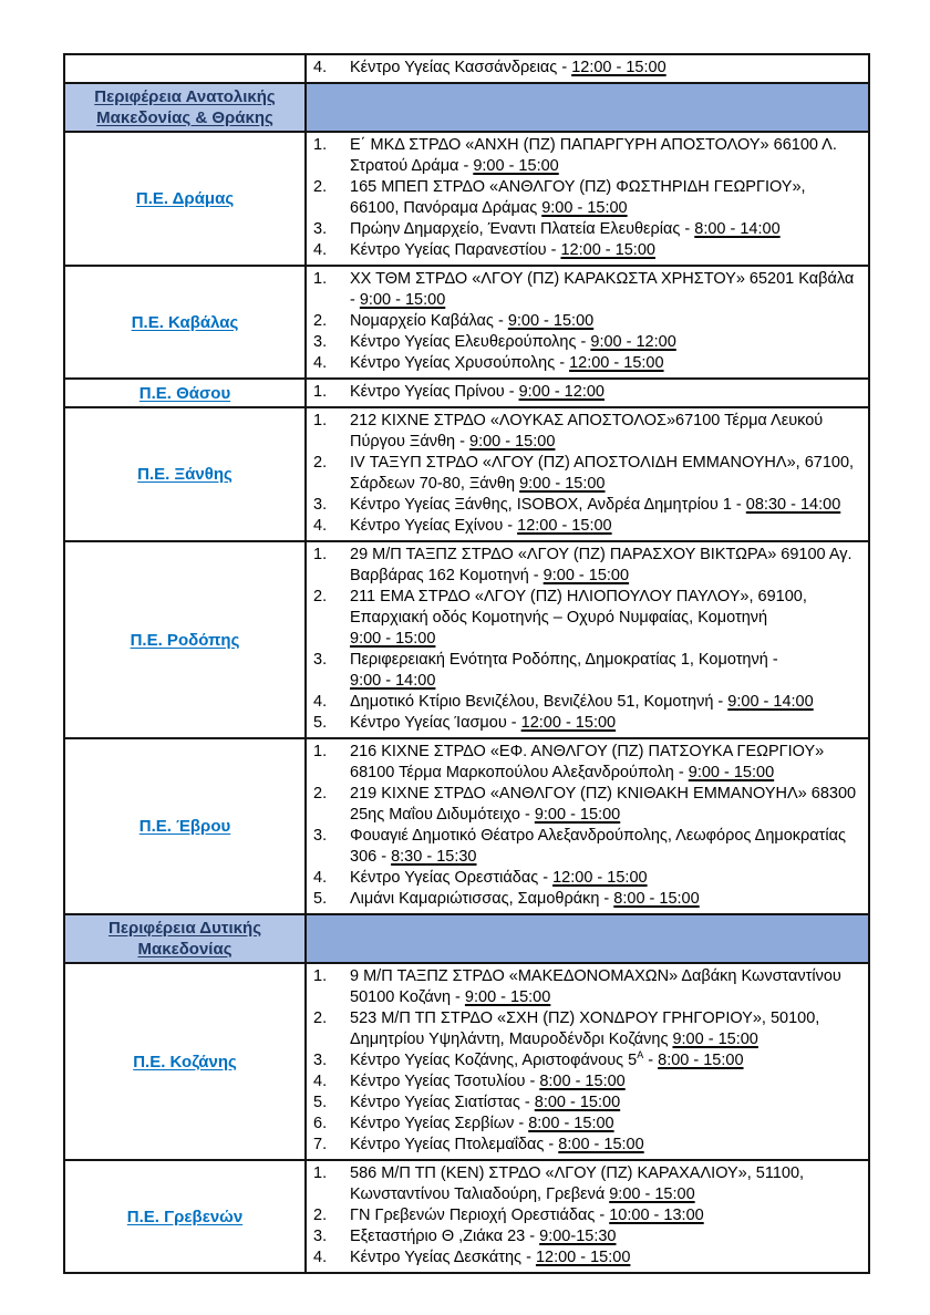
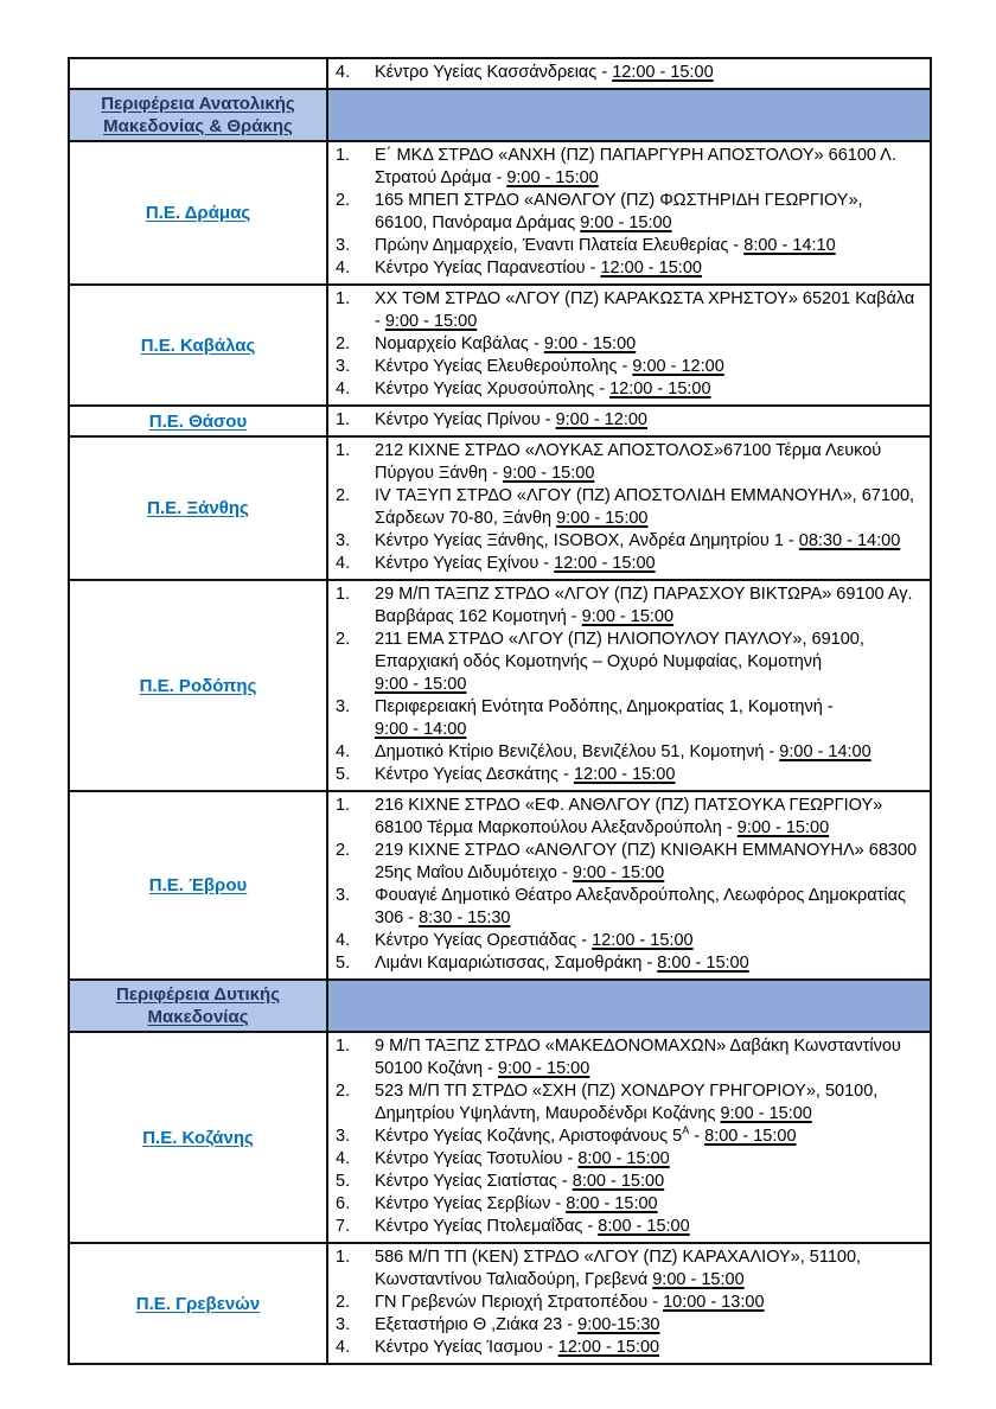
  4.
  Κέντρο Υγείας Κασσάνδρειας - 12:00 - 15:00
  Περιφέρεια Ανατολικής Μακεδονίας & Θράκης
  Π.Ε. Δράμας
  1.
  Ε΄ ΜΚΔ ΣΤΡΔΟ «ΑΝΧΗ (ΠΖ) ΠΑΠΑΡΓΥΡΗ ΑΠΟΣΤΟΛΟΥ» 66100 Λ. Στρατού Δράμα - 9:00 - 15:00
  2.
  165 ΜΠΕΠ ΣΤΡΔΟ «ΑΝΘΛΓΟΥ (ΠΖ) ΦΩΣΤΗΡΙΔΗ ΓΕΩΡΓΙΟΥ», 66100, Πανόραμα Δράμας 9:00 - 15:00
  3.
- Πρώην Δημαρχείο, Έναντι Πλατεία Ελευθερίας - 8:00 - 14:00
+ Πρώην Δημαρχείο, Έναντι Πλατεία Ελευθερίας - 8:00 - 14:10
  4.
  Κέντρο Υγείας Παρανεστίου - 12:00 - 15:00
  Π.Ε. Καβάλας
  1.
  ΧΧ ΤΘΜ ΣΤΡΔΟ «ΛΓΟΥ (ΠΖ) ΚΑΡΑΚΩΣΤΑ ΧΡΗΣΤΟΥ» 65201 Καβάλα - 9:00 - 15:00
  2.
  Νομαρχείο Καβάλας - 9:00 - 15:00
  3.
  Κέντρο Υγείας Ελευθερούπολης - 9:00 - 12:00
  4.
  Κέντρο Υγείας Χρυσούπολης - 12:00 - 15:00
  Π.Ε. Θάσου
  1.
  Κέντρο Υγείας Πρίνου - 9:00 - 12:00
  Π.Ε. Ξάνθης
  1.
  212 ΚΙΧΝΕ ΣΤΡΔΟ «ΛΟΥΚΑΣ ΑΠΟΣΤΟΛΟΣ»67100 Τέρμα Λευκού Πύργου Ξάνθη - 9:00 - 15:00
  2.
  IV ΤΑΞΥΠ ΣΤΡΔΟ «ΛΓΟΥ (ΠΖ) ΑΠΟΣΤΟΛΙΔΗ ΕΜΜΑΝΟΥΗΛ», 67100, Σάρδεων 70-80, Ξάνθη 9:00 - 15:00
  3.
  Κέντρο Υγείας Ξάνθης, ISOBOX, Ανδρέα Δημητρίου 1 - 08:30 - 14:00
  4.
  Κέντρο Υγείας Εχίνου - 12:00 - 15:00
  Π.Ε. Ροδόπης
  1.
  29 Μ/Π ΤΑΞΠΖ ΣΤΡΔΟ «ΛΓΟΥ (ΠΖ) ΠΑΡΑΣΧΟΥ ΒΙΚΤΩΡΑ» 69100 Αγ. Βαρβάρας 162 Κομοτηνή - 9:00 - 15:00
  2.
  211 ΕΜΑ ΣΤΡΔΟ «ΛΓΟΥ (ΠΖ) ΗΛΙΟΠΟΥΛΟΥ ΠΑΥΛΟΥ», 69100, Επαρχιακή οδός Κομοτηνής – Οχυρό Νυμφαίας, Κομοτηνή 9:00 - 15:00
  3.
  Περιφερειακή Ενότητα Ροδόπης, Δημοκρατίας 1, Κομοτηνή - 9:00 - 14:00
  4.
  Δημοτικό Κτίριο Βενιζέλου, Βενιζέλου 51, Κομοτηνή - 9:00 - 14:00
  5.
- Κέντρο Υγείας Ίασμου - 12:00 - 15:00
+ Κέντρο Υγείας Δεσκάτης - 12:00 - 15:00
  Π.Ε. Έβρου
  1.
  216 ΚΙΧΝΕ ΣΤΡΔΟ «ΕΦ. ΑΝΘΛΓΟΥ (ΠΖ) ΠΑΤΣΟΥΚΑ ΓΕΩΡΓΙΟΥ» 68100 Τέρμα Μαρκοπούλου Αλεξανδρούπολη - 9:00 - 15:00
  2.
  219 ΚΙΧΝΕ ΣΤΡΔΟ «ΑΝΘΛΓΟΥ (ΠΖ) ΚΝΙΘΑΚΗ ΕΜΜΑΝΟΥΗΛ» 68300 25ης Μαΐου Διδυμότειχο - 9:00 - 15:00
  3.
  Φουαγιέ Δημοτικό Θέατρο Αλεξανδρούπολης, Λεωφόρος Δημοκρατίας 306 - 8:30 - 15:30
  4.
  Κέντρο Υγείας Ορεστιάδας - 12:00 - 15:00
  5.
  Λιμάνι Καμαριώτισσας, Σαμοθράκη - 8:00 - 15:00
  Περιφέρεια Δυτικής Μακεδονίας
  Π.Ε. Κοζάνης
  1.
  9 Μ/Π ΤΑΞΠΖ ΣΤΡΔΟ «ΜΑΚΕΔΟΝΟΜΑΧΩΝ» Δαβάκη Κωνσταντίνου 50100 Κοζάνη - 9:00 - 15:00
  2.
  523 Μ/Π ΤΠ ΣΤΡΔΟ «ΣΧΗ (ΠΖ) ΧΟΝΔΡΟΥ ΓΡΗΓΟΡΙΟΥ», 50100, Δημητρίου Υψηλάντη, Μαυροδένδρι Κοζάνης 9:00 - 15:00
  3.
  Κέντρο Υγείας Κοζάνης, Αριστοφάνους 5Α - 8:00 - 15:00
  4.
  Κέντρο Υγείας Τσοτυλίου - 8:00 - 15:00
  5.
  Κέντρο Υγείας Σιατίστας - 8:00 - 15:00
  6.
  Κέντρο Υγείας Σερβίων - 8:00 - 15:00
  7.
  Κέντρο Υγείας Πτολεμαΐδας - 8:00 - 15:00
  Π.Ε. Γρεβενών
  1.
  586 Μ/Π ΤΠ (ΚΕΝ) ΣΤΡΔΟ «ΛΓΟΥ (ΠΖ) ΚΑΡΑΧΑΛΙΟΥ», 51100, Κωνσταντίνου Ταλιαδούρη, Γρεβενά 9:00 - 15:00
  2.
- ΓΝ Γρεβενών Περιοχή Ορεστιάδας - 10:00 - 13:00
+ ΓΝ Γρεβενών Περιοχή Στρατοπέδου - 10:00 - 13:00
  3.
  Εξεταστήριο Θ ,Ζιάκα 23 - 9:00-15:30
  4.
- Κέντρο Υγείας Δεσκάτης - 12:00 - 15:00
+ Κέντρο Υγείας Ίασμου - 12:00 - 15:00
